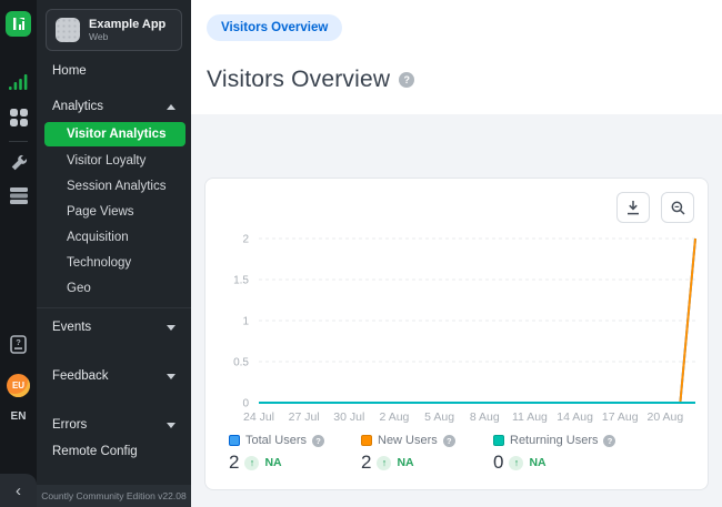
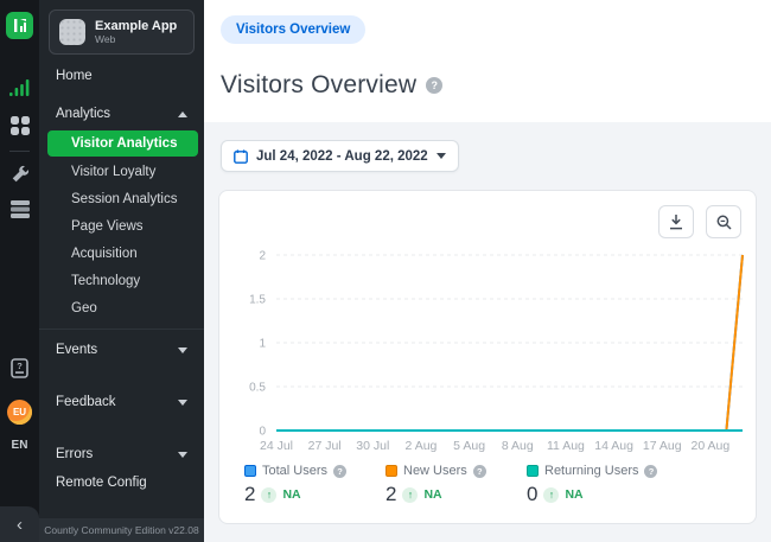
  ?
  EU
  EN
  ‹
  Example App
  Web
  Home
  Analytics
  Visitor Analytics
  Visitor Loyalty
  Session Analytics
  Page Views
  Acquisition
  Technology
  Geo
  Events
  Feedback
  Errors
  Remote Config
  Countly Community Edition v22.08
  Visitors Overview
  Visitors Overview
  ?
+ Jul 24, 2022 - Aug 22, 2022
  0
  0.5
  1
  1.5
  2
  24 Jul
  27 Jul
  30 Jul
  2 Aug
  5 Aug
  8 Aug
  11 Aug
  14 Aug
  17 Aug
  20 Aug
  Total Users
  ?
  2
  ↑
  NA
  New Users
  ?
  2
  ↑
  NA
  Returning Users
  ?
  0
  ↑
  NA
